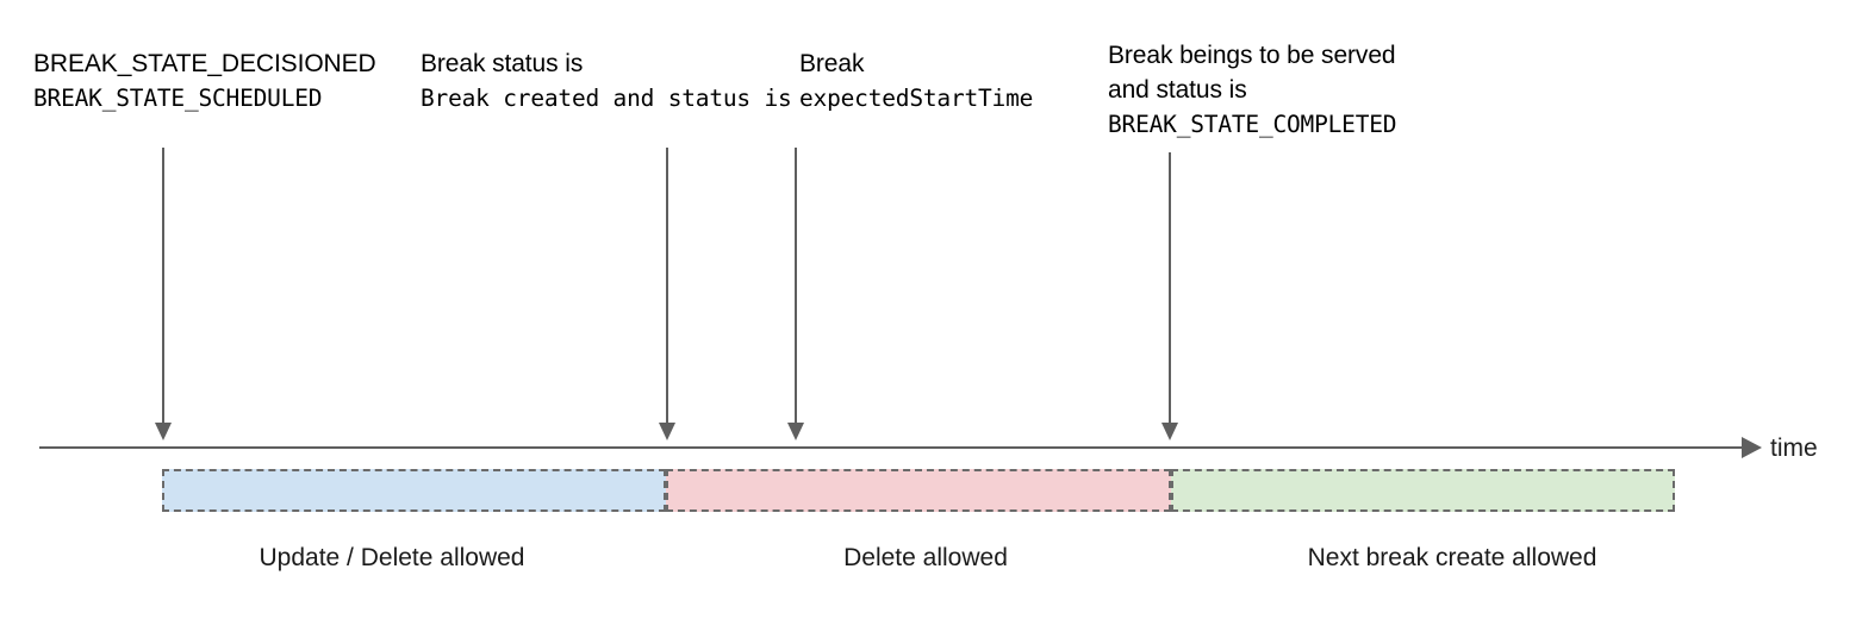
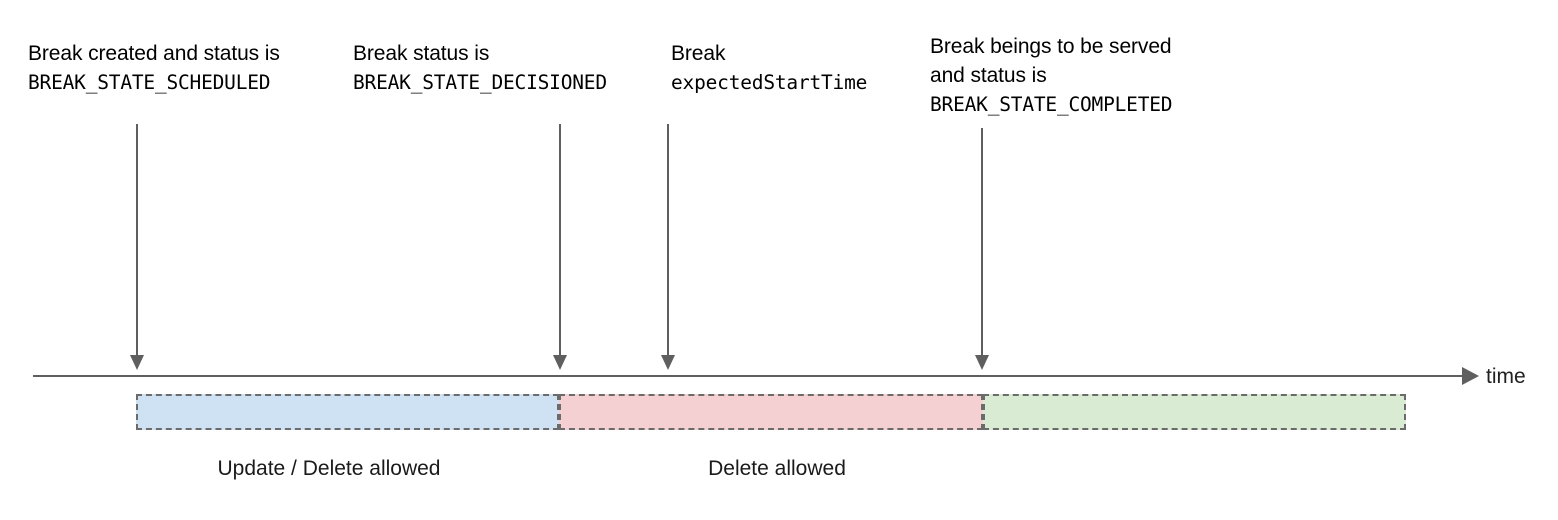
- BREAK_STATE_DECISIONED
+ Break created and status is
  BREAK_STATE_SCHEDULED
  Break status is
- Break created and status is
+ BREAK_STATE_DECISIONED
  Break
  expectedStartTime
  Break beings to be served
  and status is
  BREAK_STATE_COMPLETED
  time
  Update / Delete allowed
  Delete allowed
- Next break create allowed
